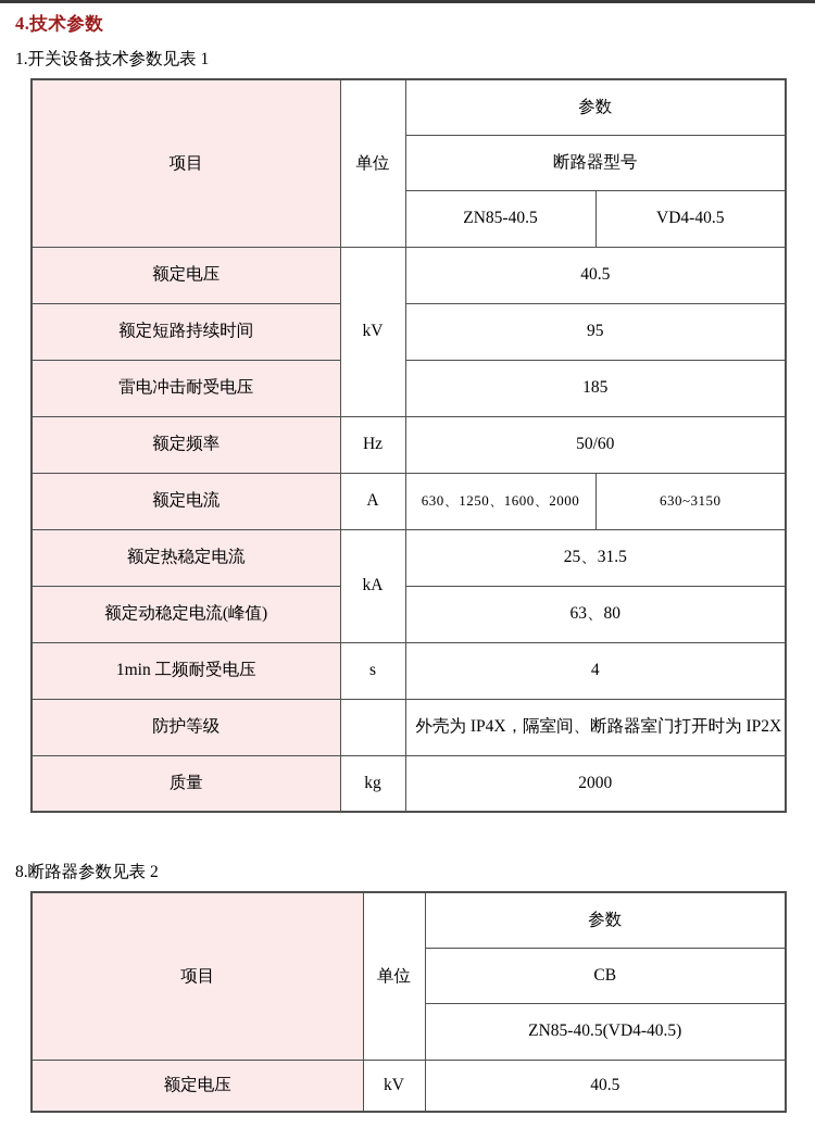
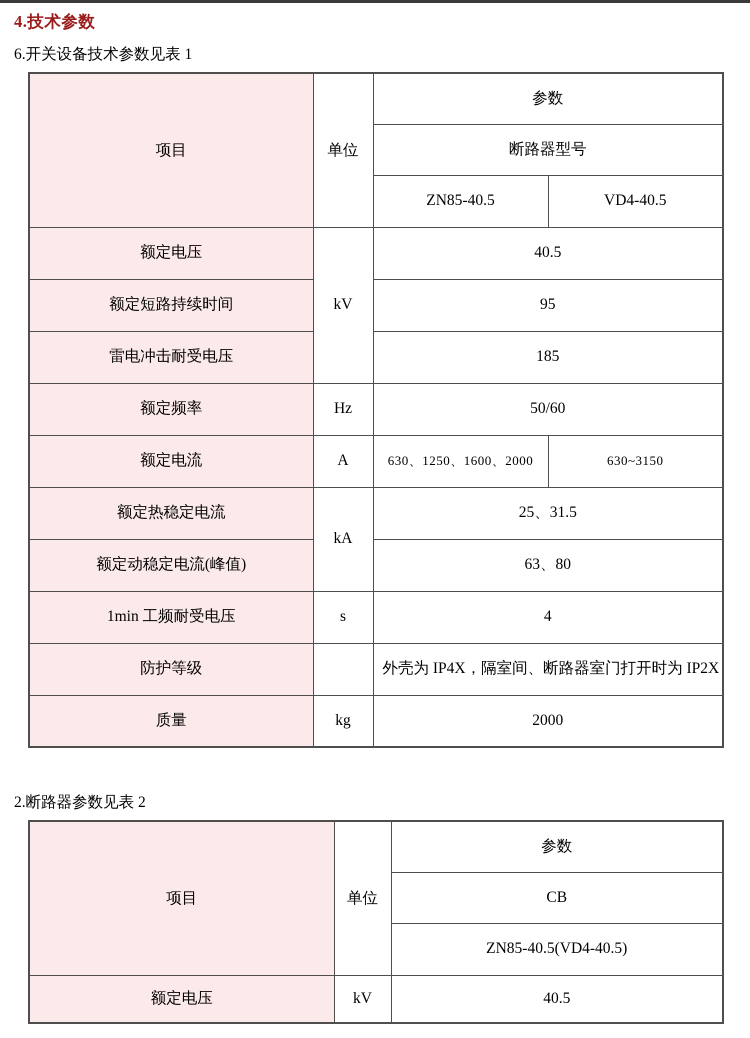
  4.技术参数
- 1.开关设备技术参数见表 1
+ 6.开关设备技术参数见表 1
  项目	单位	参数
  断路器型号
  ZN85-40.5	VD4-40.5
  额定电压	kV	40.5
  额定短路持续时间	95
  雷电冲击耐受电压	185
  额定频率	Hz	50/60
  额定电流	A	630、1250、1600、2000	630~3150
  额定热稳定电流	kA	25、31.5
  额定动稳定电流(峰值)	63、80
  1min 工频耐受电压	s	4
  防护等级		外壳为 IP4X，隔室间、断路器室门打开时为 IP2X
  质量	kg	2000
- 8.断路器参数见表 2
+ 2.断路器参数见表 2
  项目	单位	参数
  CB
  ZN85-40.5(VD4-40.5)
  额定电压	kV	40.5
